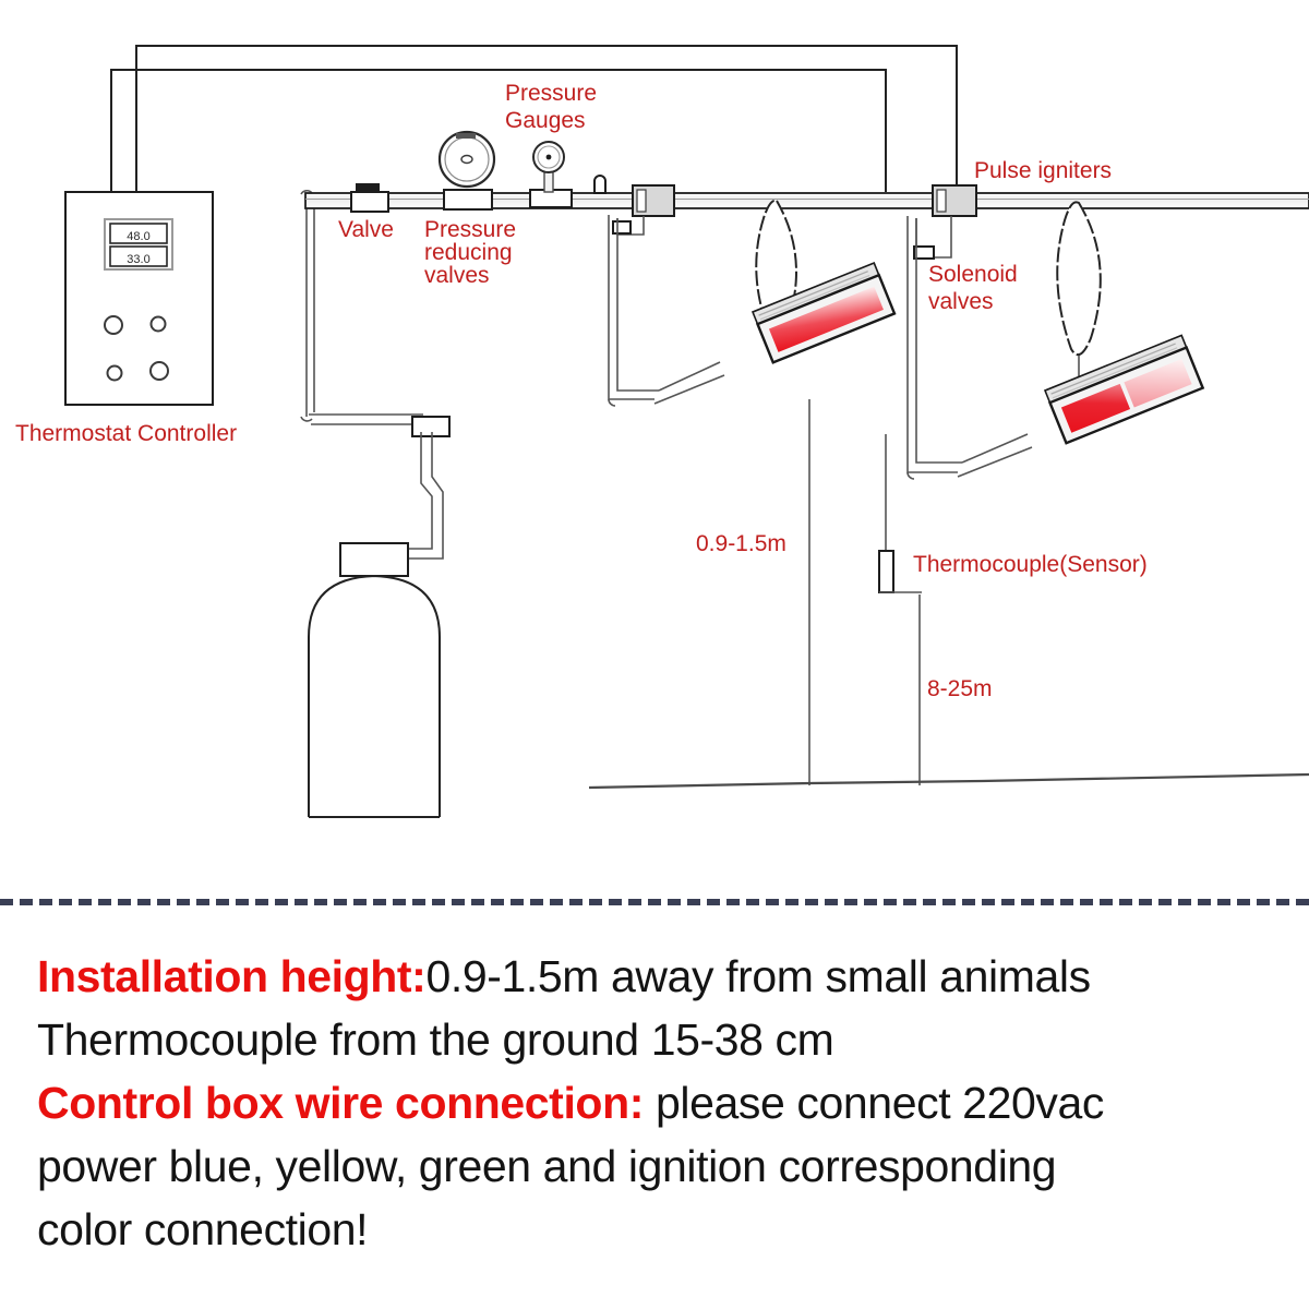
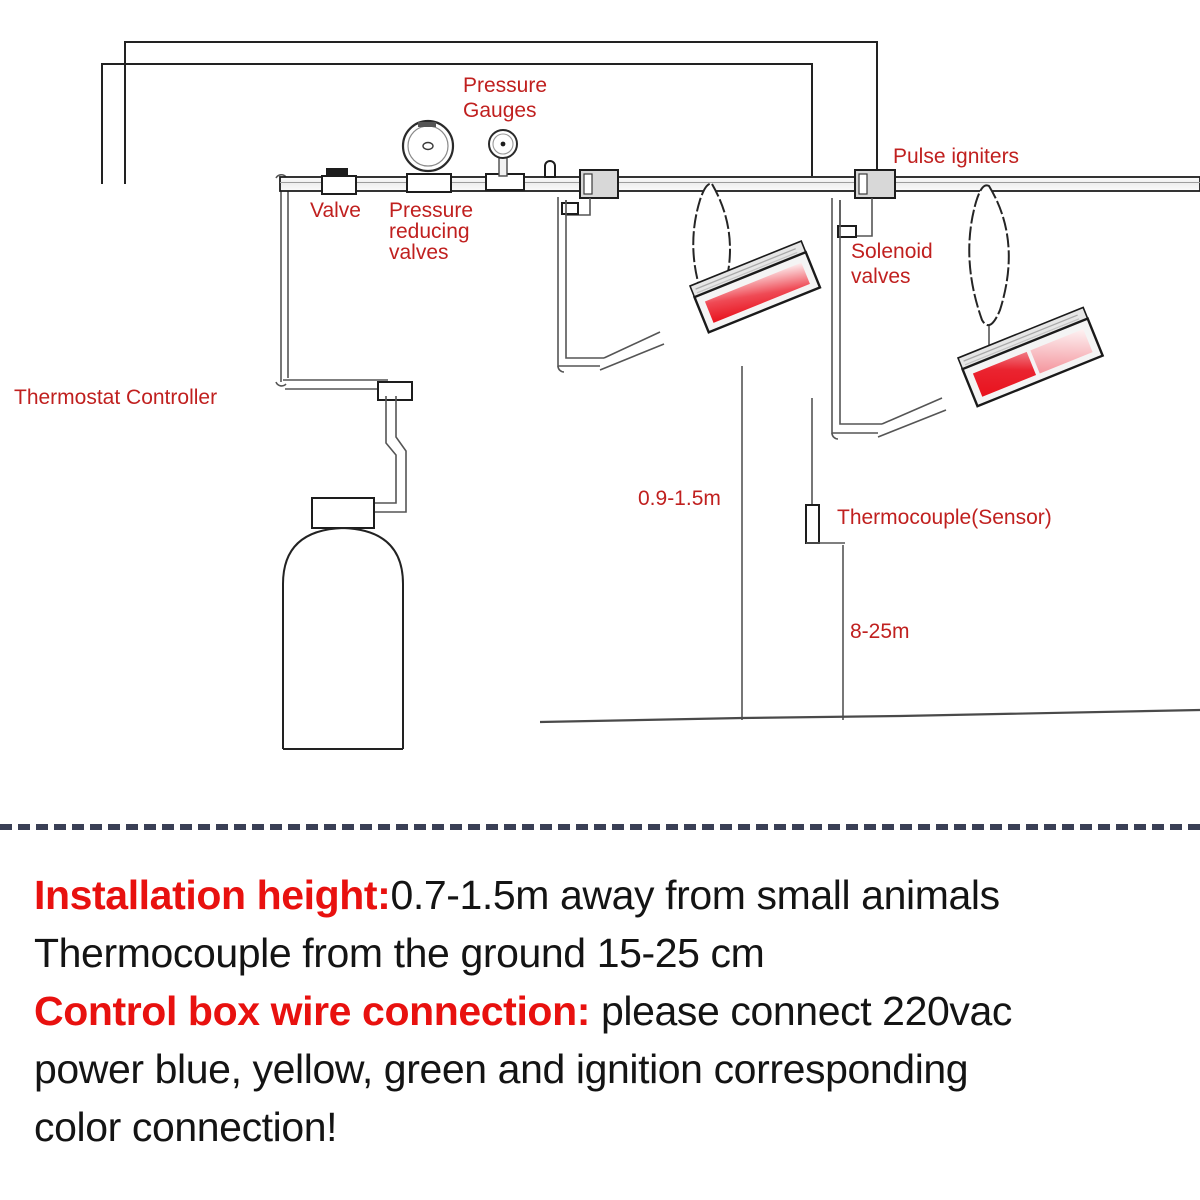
- 48.0
- 33.0
  Thermostat Controller
  Valve
  Pressure
  reducing
  valves
  Pressure
  Gauges
  0.9-1.5m
  Pulse igniters
  Solenoid
  valves
  Thermocouple(Sensor)
  8-25m
- Installation height:0.9-1.5m away from small animals
+ Installation height:0.7-1.5m away from small animals
- Thermocouple from the ground 15-38 cm
+ Thermocouple from the ground 15-25 cm
  Control box wire connection: please connect 220vac
  power blue, yellow, green and ignition corresponding
  color connection!
